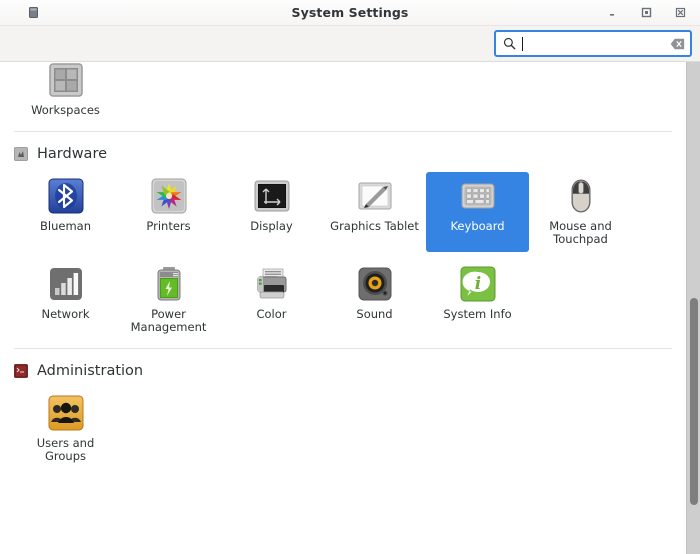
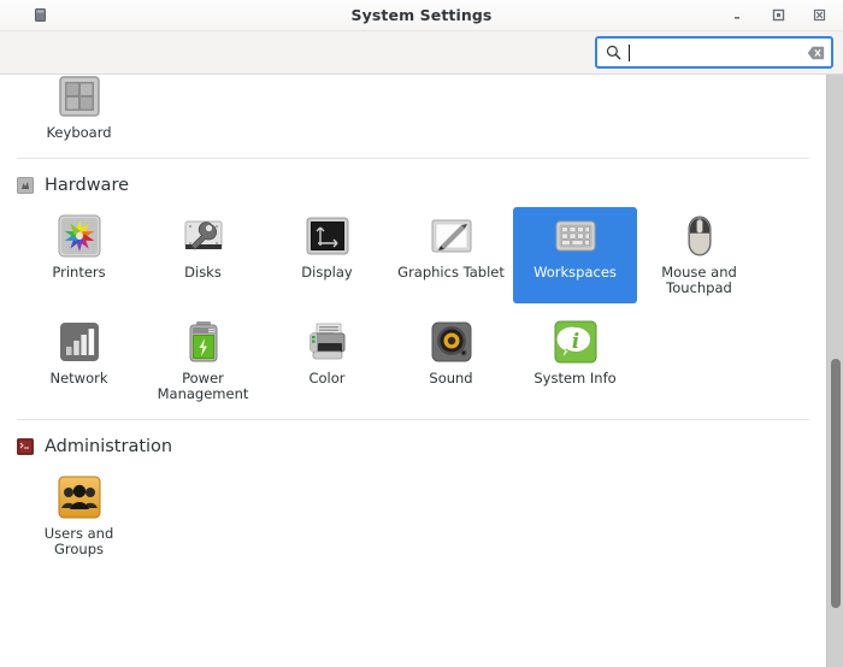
  System Settings
- Workspaces
+ Keyboard
  Hardware
- Blueman
  Printers
+ Disks
  Display
  Graphics Tablet
- Keyboard
+ Workspaces
  Mouse and Touchpad
  Network
  Power Management
  Color
  Sound
  i
  System Info
  Administration
  Users and Groups
